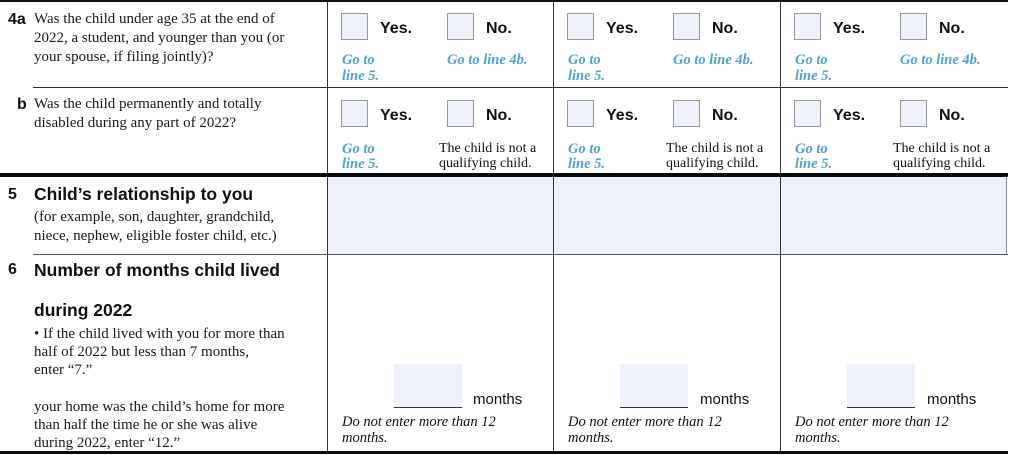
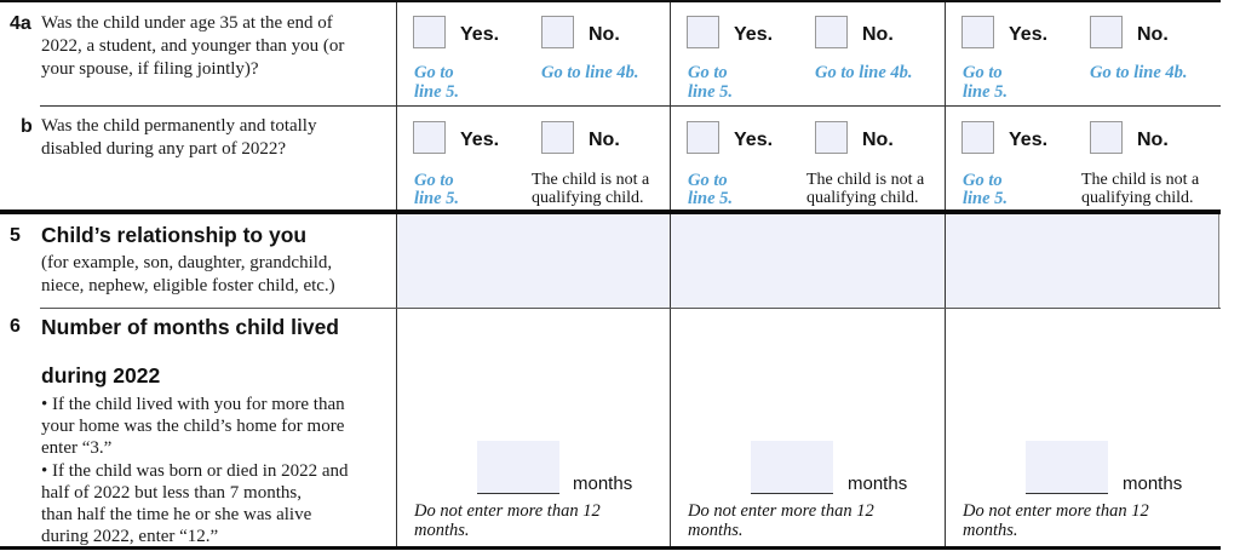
  4a
  Was the child under age 35 at the end of
  2022, a student, and younger than you (or
  your spouse, if filing jointly)?
  Yes.
  No.
  Go to
  line 5.
  Go to line 4b.
  Yes.
  No.
  Go to
  line 5.
  Go to line 4b.
  Yes.
  No.
  Go to
  line 5.
  Go to line 4b.
  b
  Was the child permanently and totally
  disabled during any part of 2022?
  Yes.
  No.
  Go to
  line 5.
  The child is not a
  qualifying child.
  Yes.
  No.
  Go to
  line 5.
  The child is not a
  qualifying child.
  Yes.
  No.
  Go to
  line 5.
  The child is not a
  qualifying child.
  5
  Child’s relationship to you
  (for example, son, daughter, grandchild,
  niece, nephew, eligible foster child, etc.)
  6
  Number of months child lived
  during 2022
  • If the child lived with you for more than
- half of 2022 but less than 7 months,
+ your home was the child’s home for more
- enter “7.”
+ enter “3.”
+ • If the child was born or died in 2022 and
- your home was the child’s home for more
+ half of 2022 but less than 7 months,
  than half the time he or she was alive
  during 2022, enter “12.”
  months
  Do not enter more than 12
  months.
  months
  Do not enter more than 12
  months.
  months
  Do not enter more than 12
  months.
